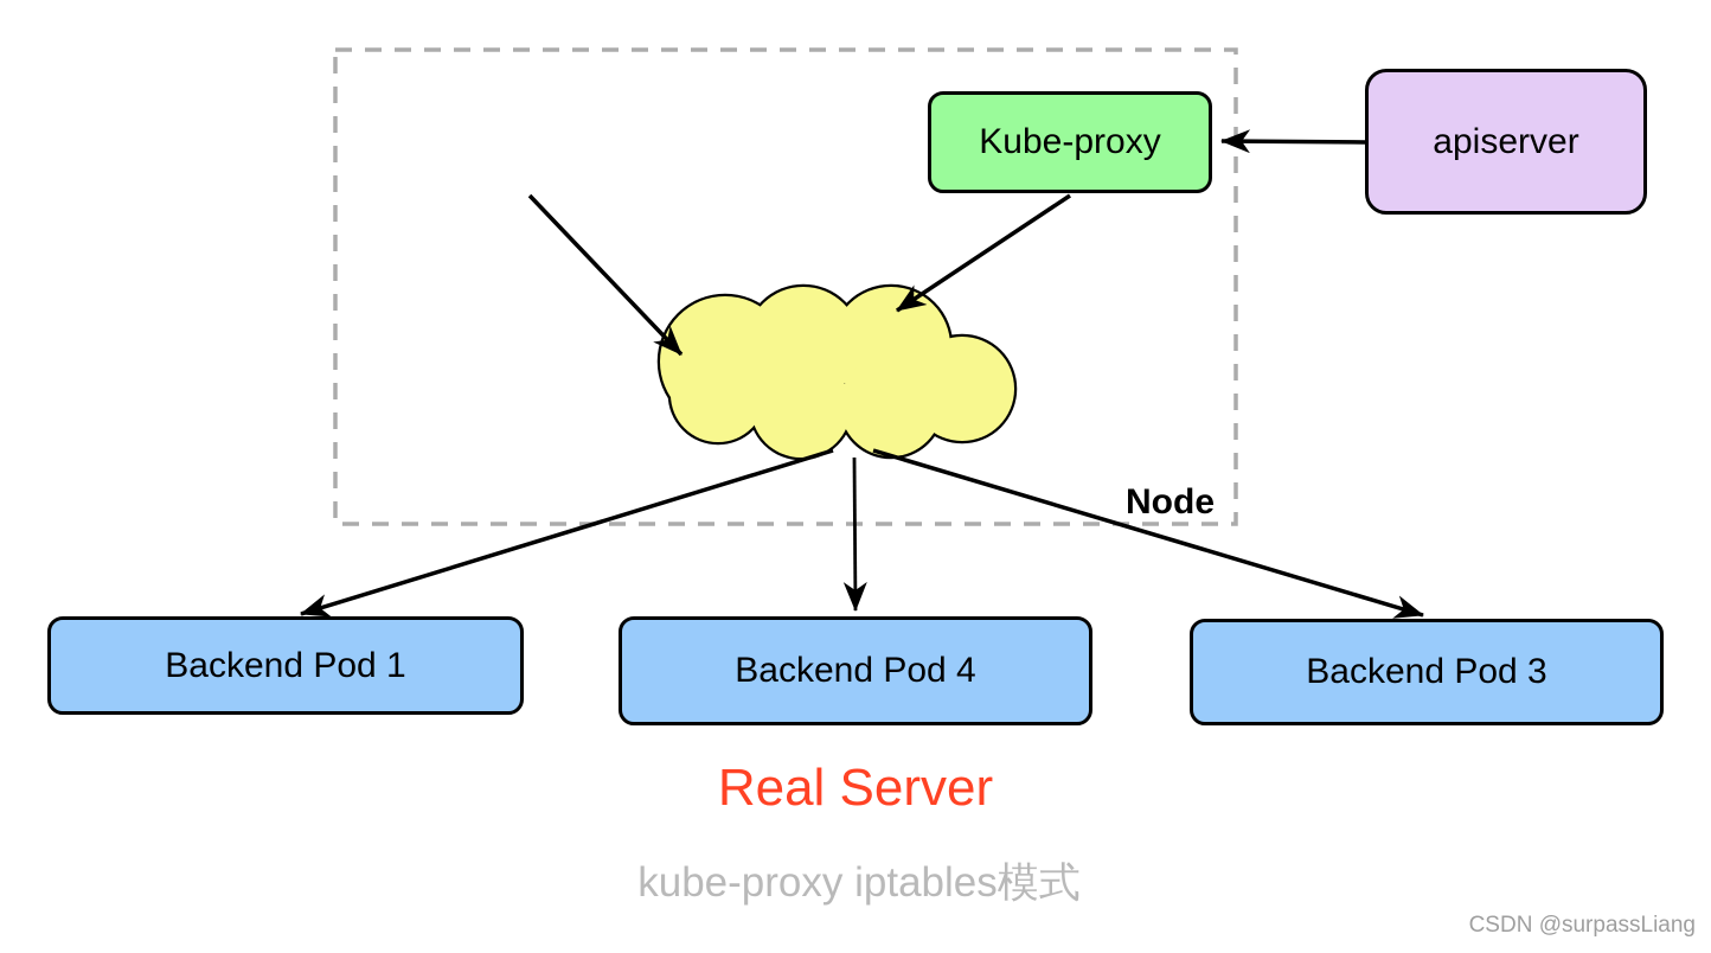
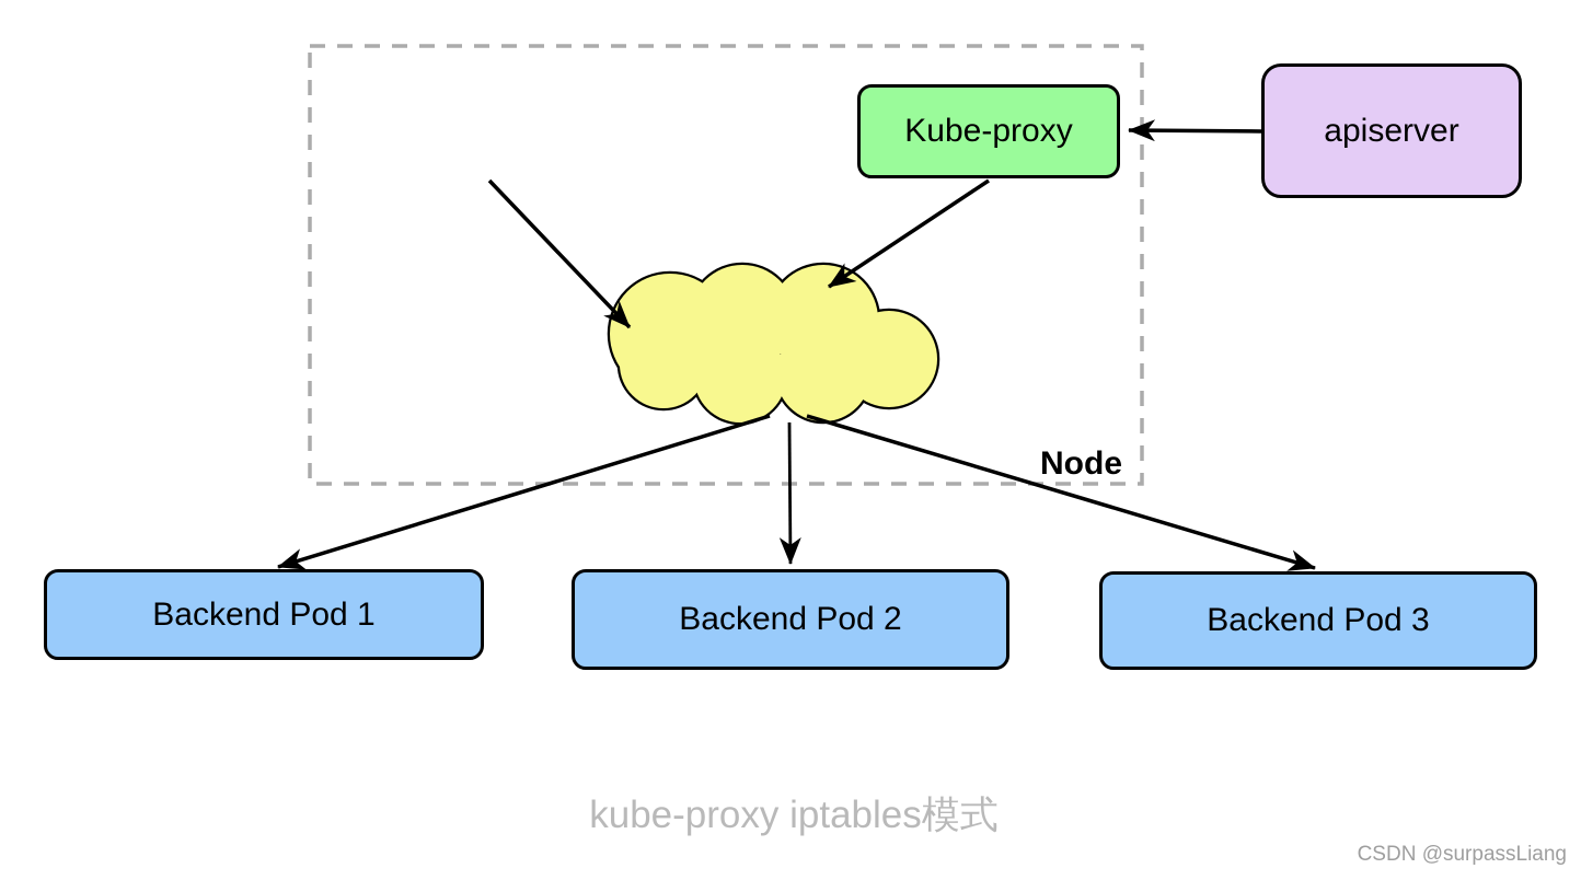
  Kube-proxy
  apiserver
  Node
  Backend Pod 1
- Backend Pod 4
+ Backend Pod 2
  Backend Pod 3
- Real Server
  kube-proxy iptables模式
  CSDN @surpassLiang
